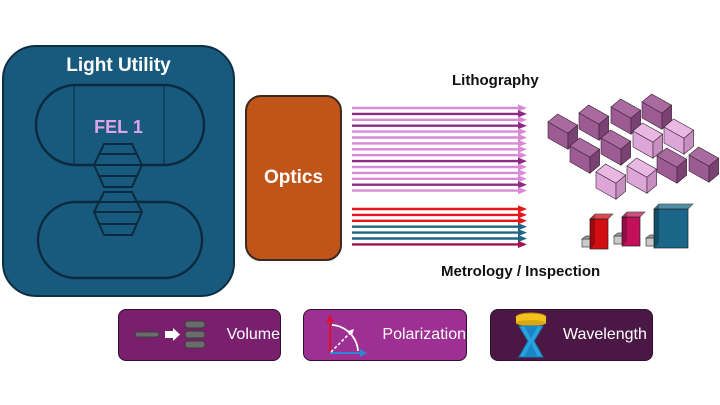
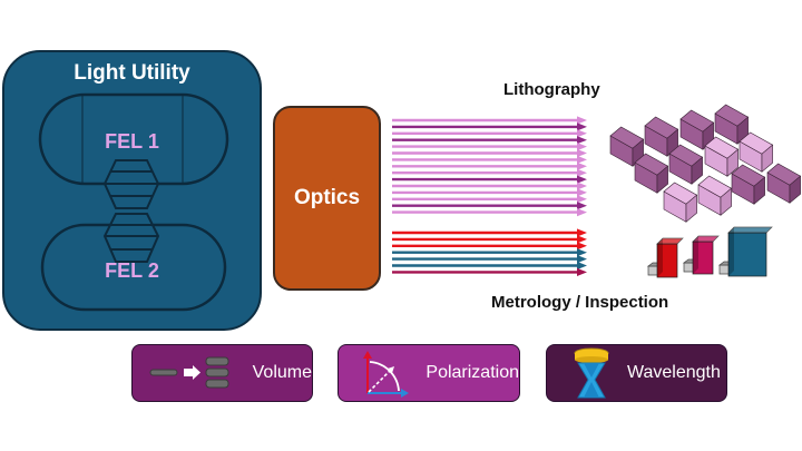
  Light Utility
  FEL 1
+ FEL 2
  Optics
  Lithography
  Metrology / Inspection
  Volume
  Polarization
  Wavelength
